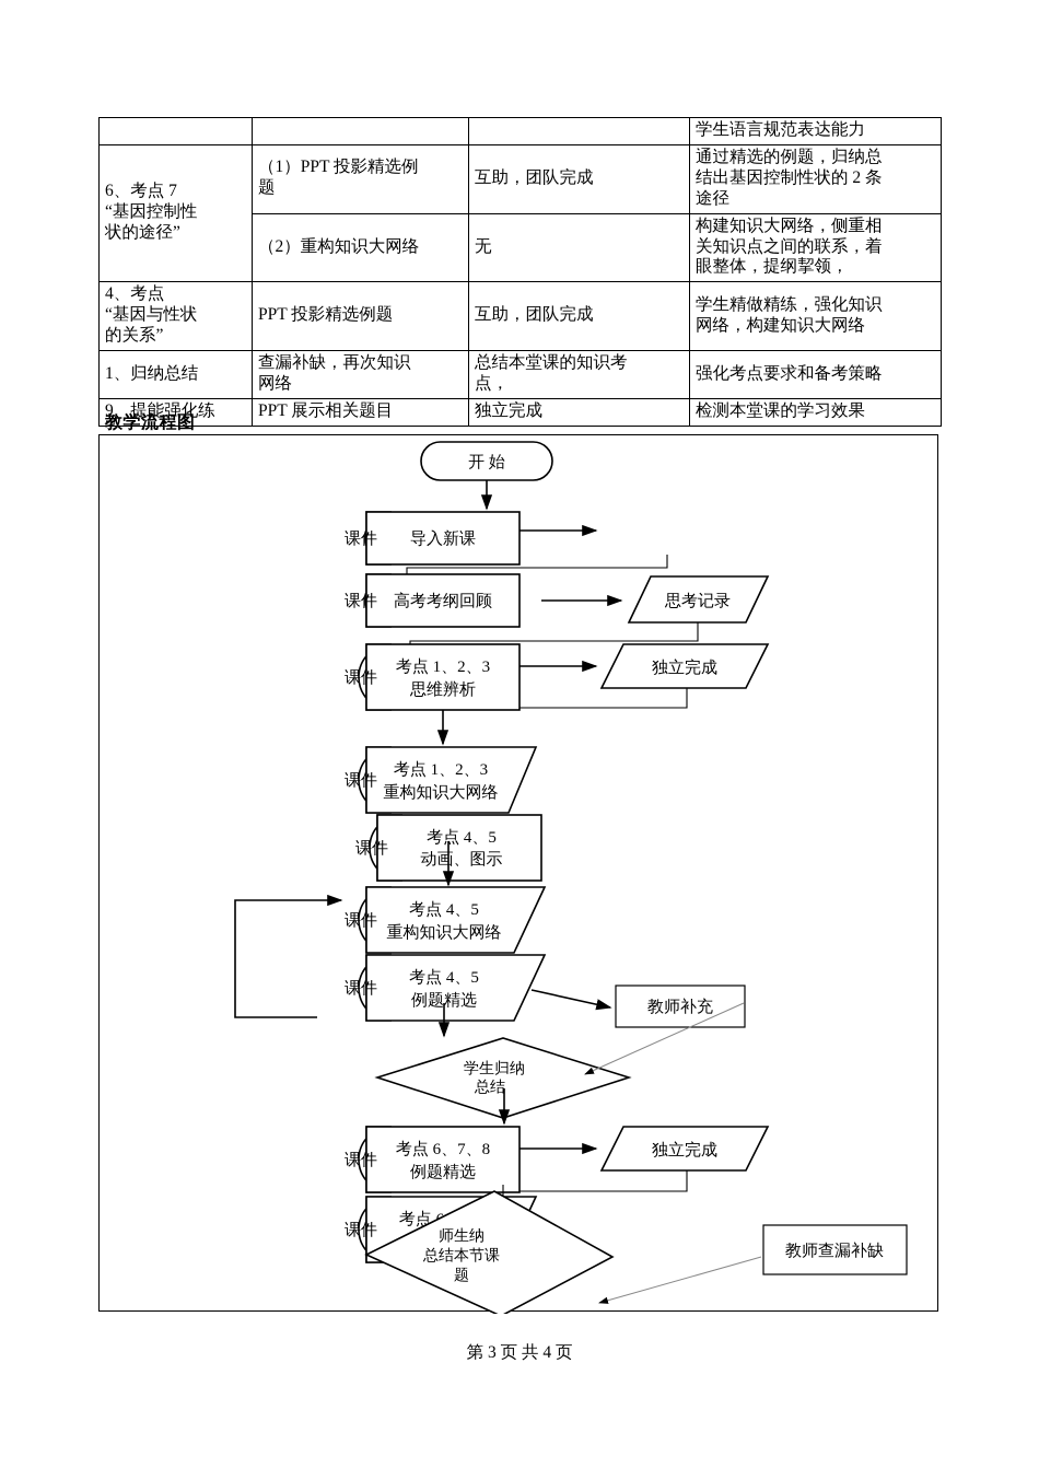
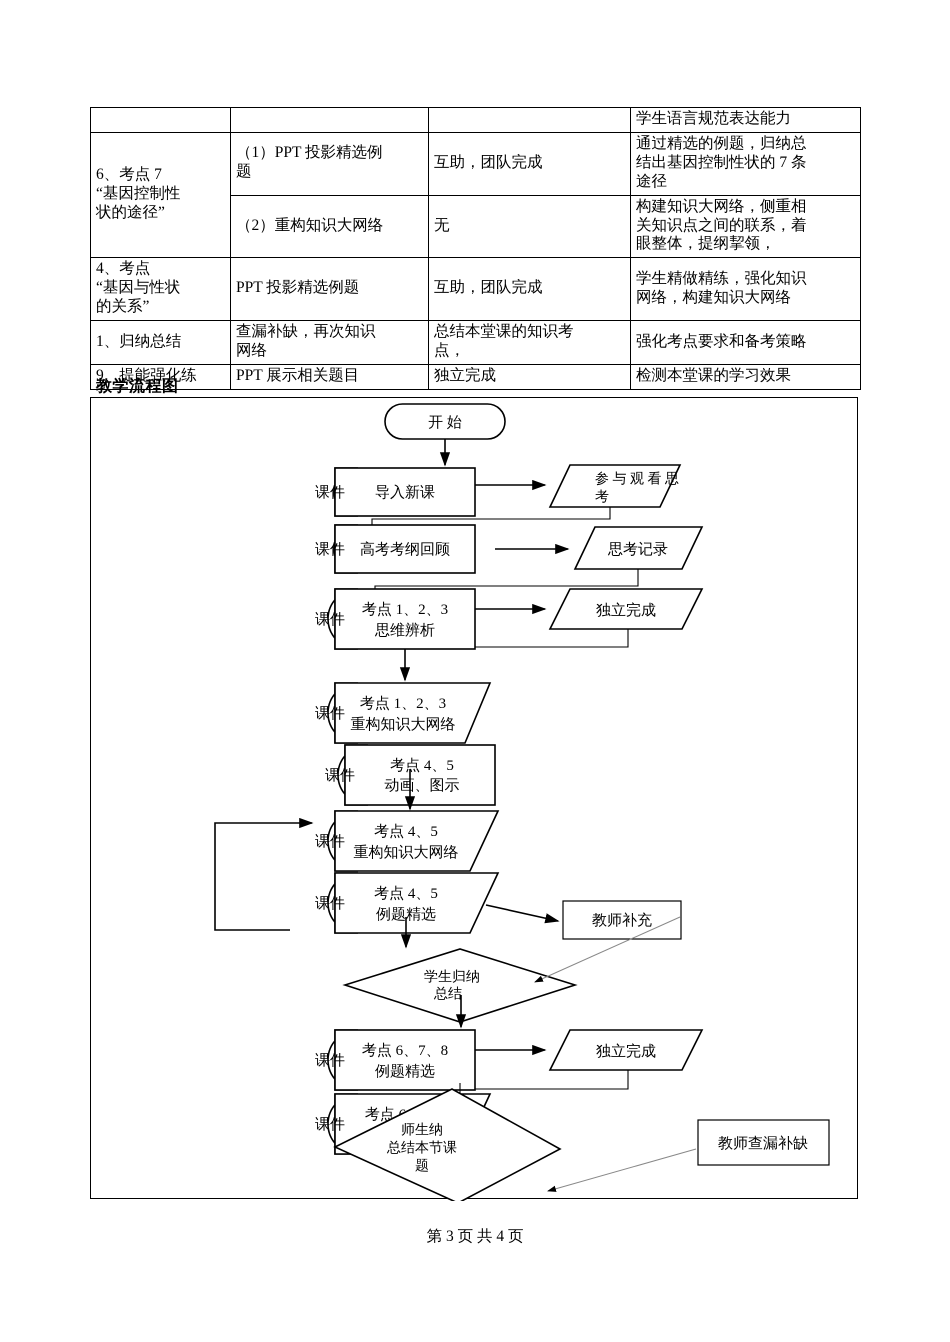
  			学生语言规范表达能力
- 6、考点 7 “基因控制性 状的途径”	（1）PPT 投影精选例 题	互助，团队完成	通过精选的例题，归纳总 结出基因控制性状的 2 条 途径
+ 6、考点 7 “基因控制性 状的途径”	（1）PPT 投影精选例 题	互助，团队完成	通过精选的例题，归纳总 结出基因控制性状的 7 条 途径
  （2）重构知识大网络	无	构建知识大网络，侧重相 关知识点之间的联系，着 眼整体，提纲挈领，
  4、考点 “基因与性状 的关系”	PPT 投影精选例题	互助，团队完成	学生精做精练，强化知识 网络，构建知识大网络
  1、归纳总结	查漏补缺，再次知识 网络	总结本堂课的知识考 点，	强化考点要求和备考策略
  9、提能强化练	PPT 展示相关题目	独立完成	检测本堂课的学习效果
  教学流程图
  开 始
  课件
  导入新课
+ 参 与 观 看 思
+ 考
  课件
  高考考纲回顾
  思考记录
  课件
  考点 1、2、3
  思维辨析
  独立完成
  课件
  考点 1、2、3
  重构知识大网络
  课件
  考点 4、5
  动画、图示
  课件
  考点 4、5
  重构知识大网络
  课件
  考点 4、5
  例题精选
  教师补充
  学生归纳
  总结
  课件
  考点 6、7、8
  例题精选
  独立完成
  课件
  师生纳
  总结本节课
  题
  教师查漏补缺
  第 3 页 共 4 页
